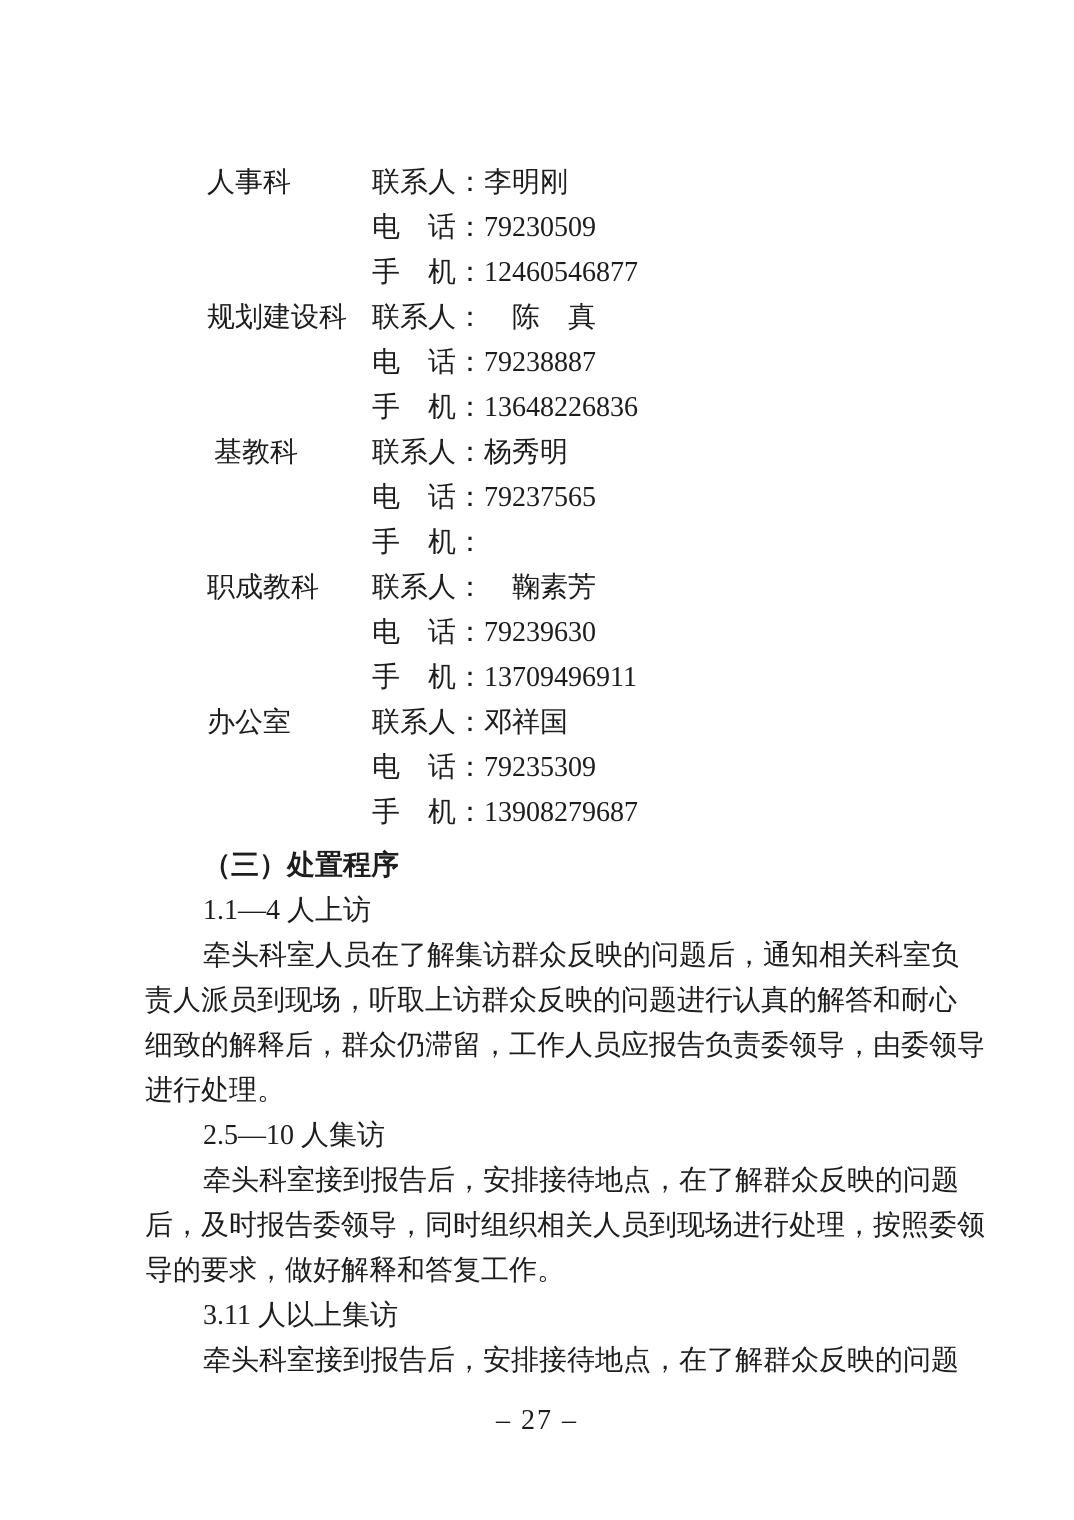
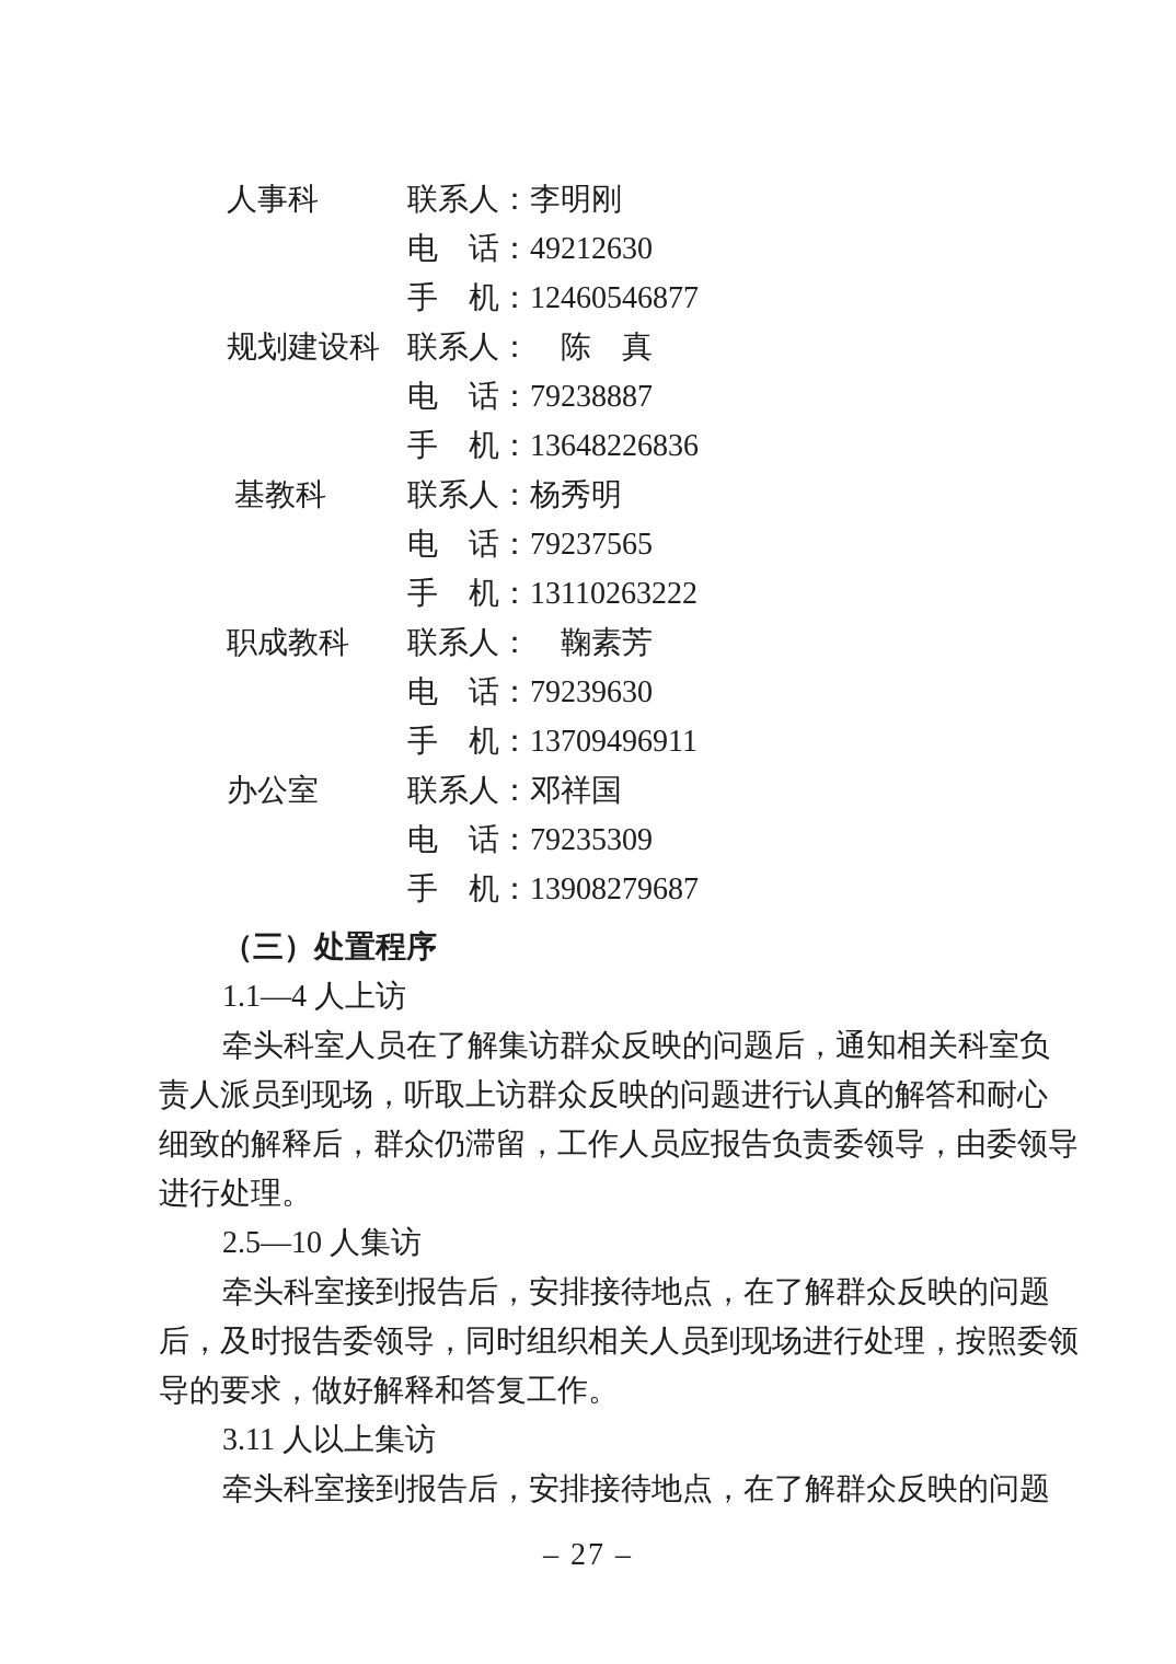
  人事科
  联系人：
  李明刚
  电 话：
- 79230509
+ 49212630
  手 机：
  12460546877
  规划建设科
  联系人：
  陈 真
  电 话：
  79238887
  手 机：
  13648226836
  基教科
  联系人：
  杨秀明
  电 话：
  79237565
  手 机：
+ 13110263222
  职成教科
  联系人：
  鞠素芳
  电 话：
  79239630
  手 机：
  13709496911
  办公室
  联系人：
  邓祥国
  电 话：
  79235309
  手 机：
  13908279687
  （三）处置程序
  1.1—4 人上访
  牵头科室人员在了解集访群众反映的问题后，通知相关科室负
  责人派员到现场，听取上访群众反映的问题进行认真的解答和耐心
  细致的解释后，群众仍滞留，工作人员应报告负责委领导，由委领导
  进行处理。
  2.5—10 人集访
  牵头科室接到报告后，安排接待地点，在了解群众反映的问题
  后，及时报告委领导，同时组织相关人员到现场进行处理，按照委领
  导的要求，做好解释和答复工作。
  3.11 人以上集访
  牵头科室接到报告后，安排接待地点，在了解群众反映的问题
  – 27 –
